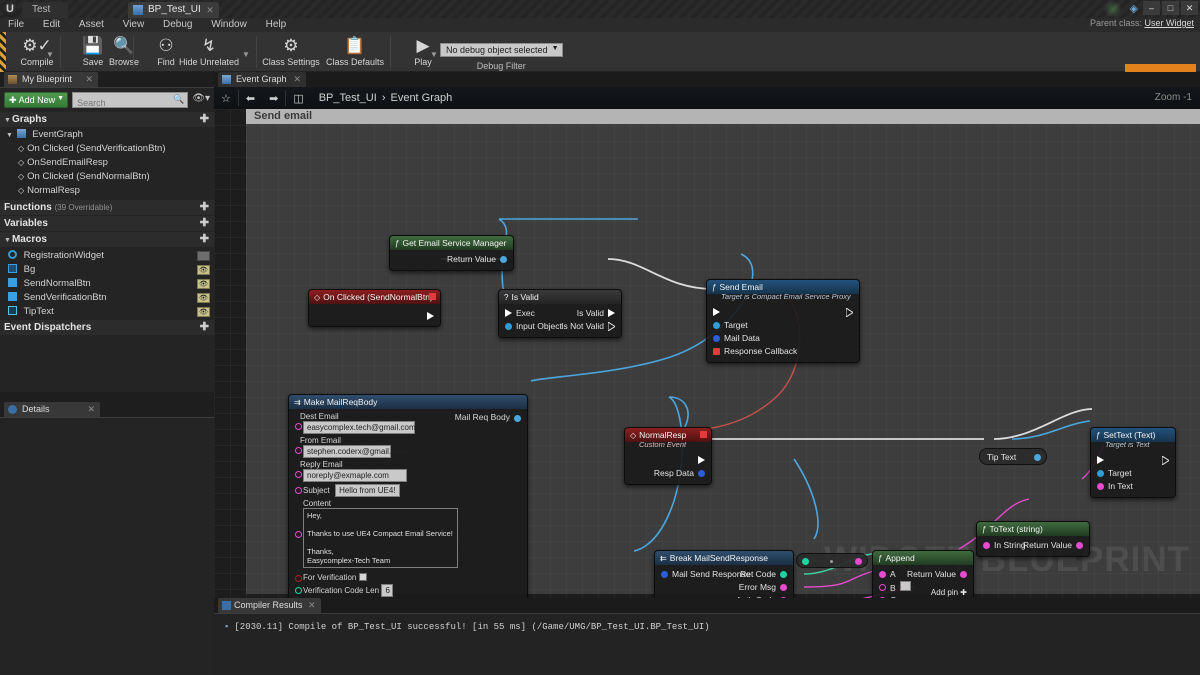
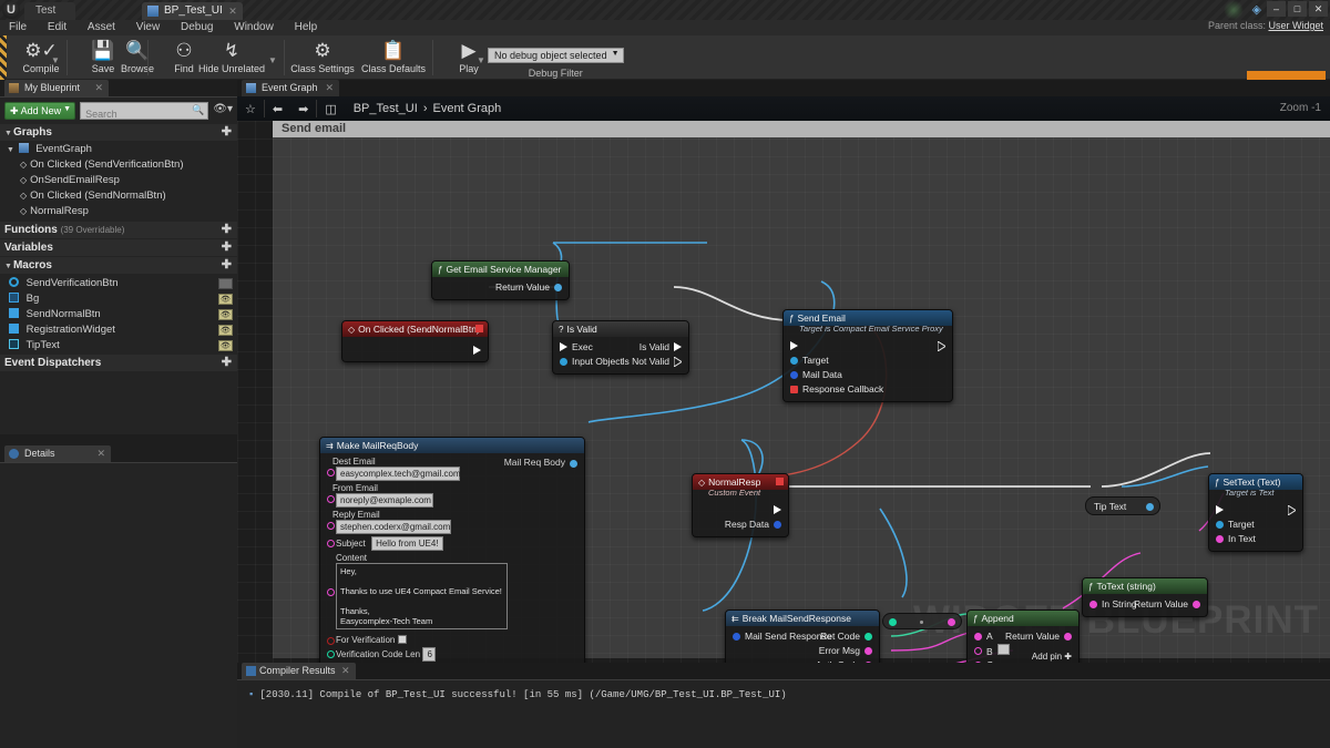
  U
  Test
  BP_Test_UI
  ✕
  ◈
  –
  □
  ✕
  File Edit Asset View Debug Window Help
  Parent class: User Widget
  ⚙✓
  Compile
  ▼
  💾
  Save
  🔍
  Browse
  ⚇
  Find
  ↯
  Hide Unrelated
  ▼
  ⚙
  Class Settings
  📋
  Class Defaults
  ▶
  Play
  ▼
  No debug object selected
  Debug Filter
  My Blueprint
  ✕
  ✚ Add New
  Search
  🔍
  👁▾
  Graphs
  ✚
  EventGraph
  ◇ On Clicked (SendVerificationBtn)
  ◇ OnSendEmailResp
  ◇ On Clicked (SendNormalBtn)
  ◇ NormalResp
  Functions (39 Overridable)
  ✚
  Variables
  ✚
  Macros
  ✚
- RegistrationWidget
+ SendVerificationBtn
  Bg
  SendNormalBtn
- SendVerificationBtn
+ RegistrationWidget
  TipText
  Event Dispatchers
  ✚
  Details
  ✕
  Event Graph
  ✕
  ☆
  ⬅
  ➡
  ◫
  BP_Test_UI
  ›
  Event Graph
  Zoom -1
  Send email
  ƒ Get Email Service Manager
  Return Value
  ◇ On Clicked (SendNormalBtn
  ? Is Valid
  Exec
  Is Valid
  Input Object
  Is Not Valid
  ƒ Send Email
  Target is Compact Email Service Proxy
  Target
  Mail Data
  Response Callback
  ⇉ Make MailReqBody
  Dest Email
  easycomplex.tech@gmail.com
  Mail Req Body
  From Email
- stephen.coderx@gmail.com
+ noreply@exmaple.com
  Reply Email
- noreply@exmaple.com
+ stephen.coderx@gmail.com
  Subject Hello from UE4!
  Content
  Hey,
  Thanks to use UE4 Compact Email Service!
  Thanks,
  Easycomplex-Tech Team
  For Verification
  Verification Code Len 6
  ◇ NormalResp
  Custom Event
  Resp Data
  ⇇ Break MailSendResponse
  Mail Send Response
  Ret Code
  Error Msg
  ƒ Append
  A
  Return Value
  B
  Add pin ✚
  ƒ ToText (string)
  In String
  Return Value
  Tip Text
  ƒ SetText (Text)
  Target is Text
  Target
  In Text
  Compiler Results
  ✕
  ▪ [2030.11] Compile of BP_Test_UI successful! [in 55 ms] (/Game/UMG/BP_Test_UI.BP_Test_UI)
